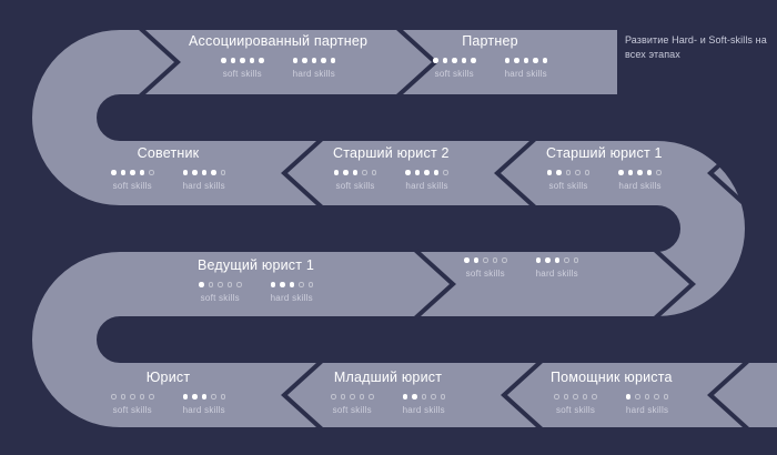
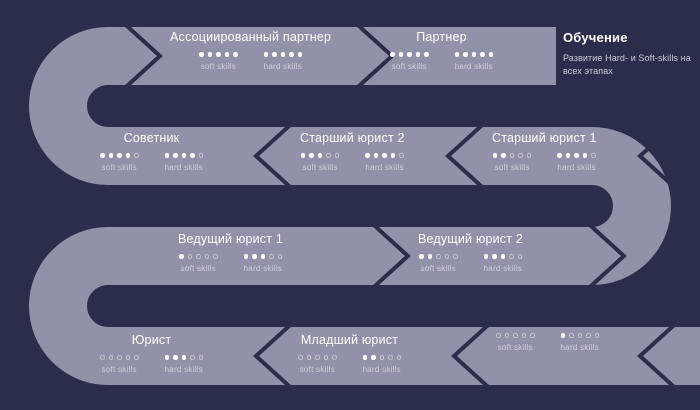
  Ассоциированный партнер
  soft skills
  hard skills
  Партнер
  soft skills
  hard skills
  Советник
  soft skills
  hard skills
  Старший юрист 2
  soft skills
  hard skills
  Старший юрист 1
  soft skills
  hard skills
  Ведущий юрист 1
  soft skills
  hard skills
+ Ведущий юрист 2
  soft skills
  hard skills
  Юрист
  soft skills
  hard skills
  Младший юрист
  soft skills
  hard skills
- Помощник юриста
  soft skills
  hard skills
+ Обучение
  Развитие Hard- и Soft-skills на всех этапах
